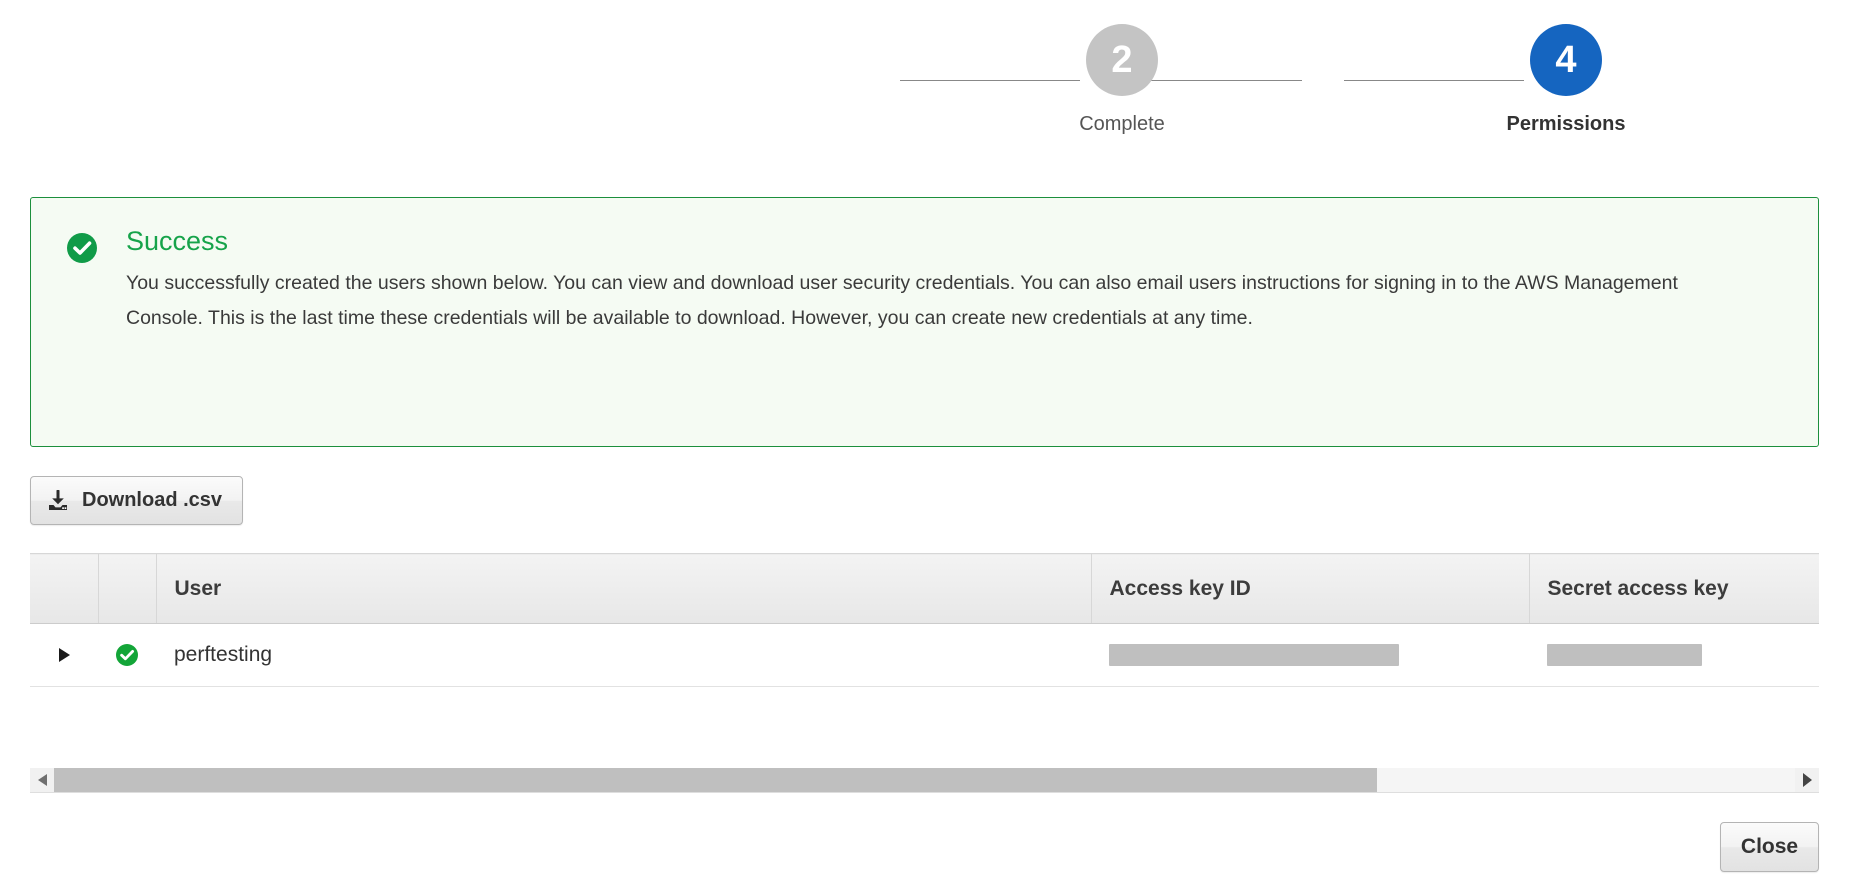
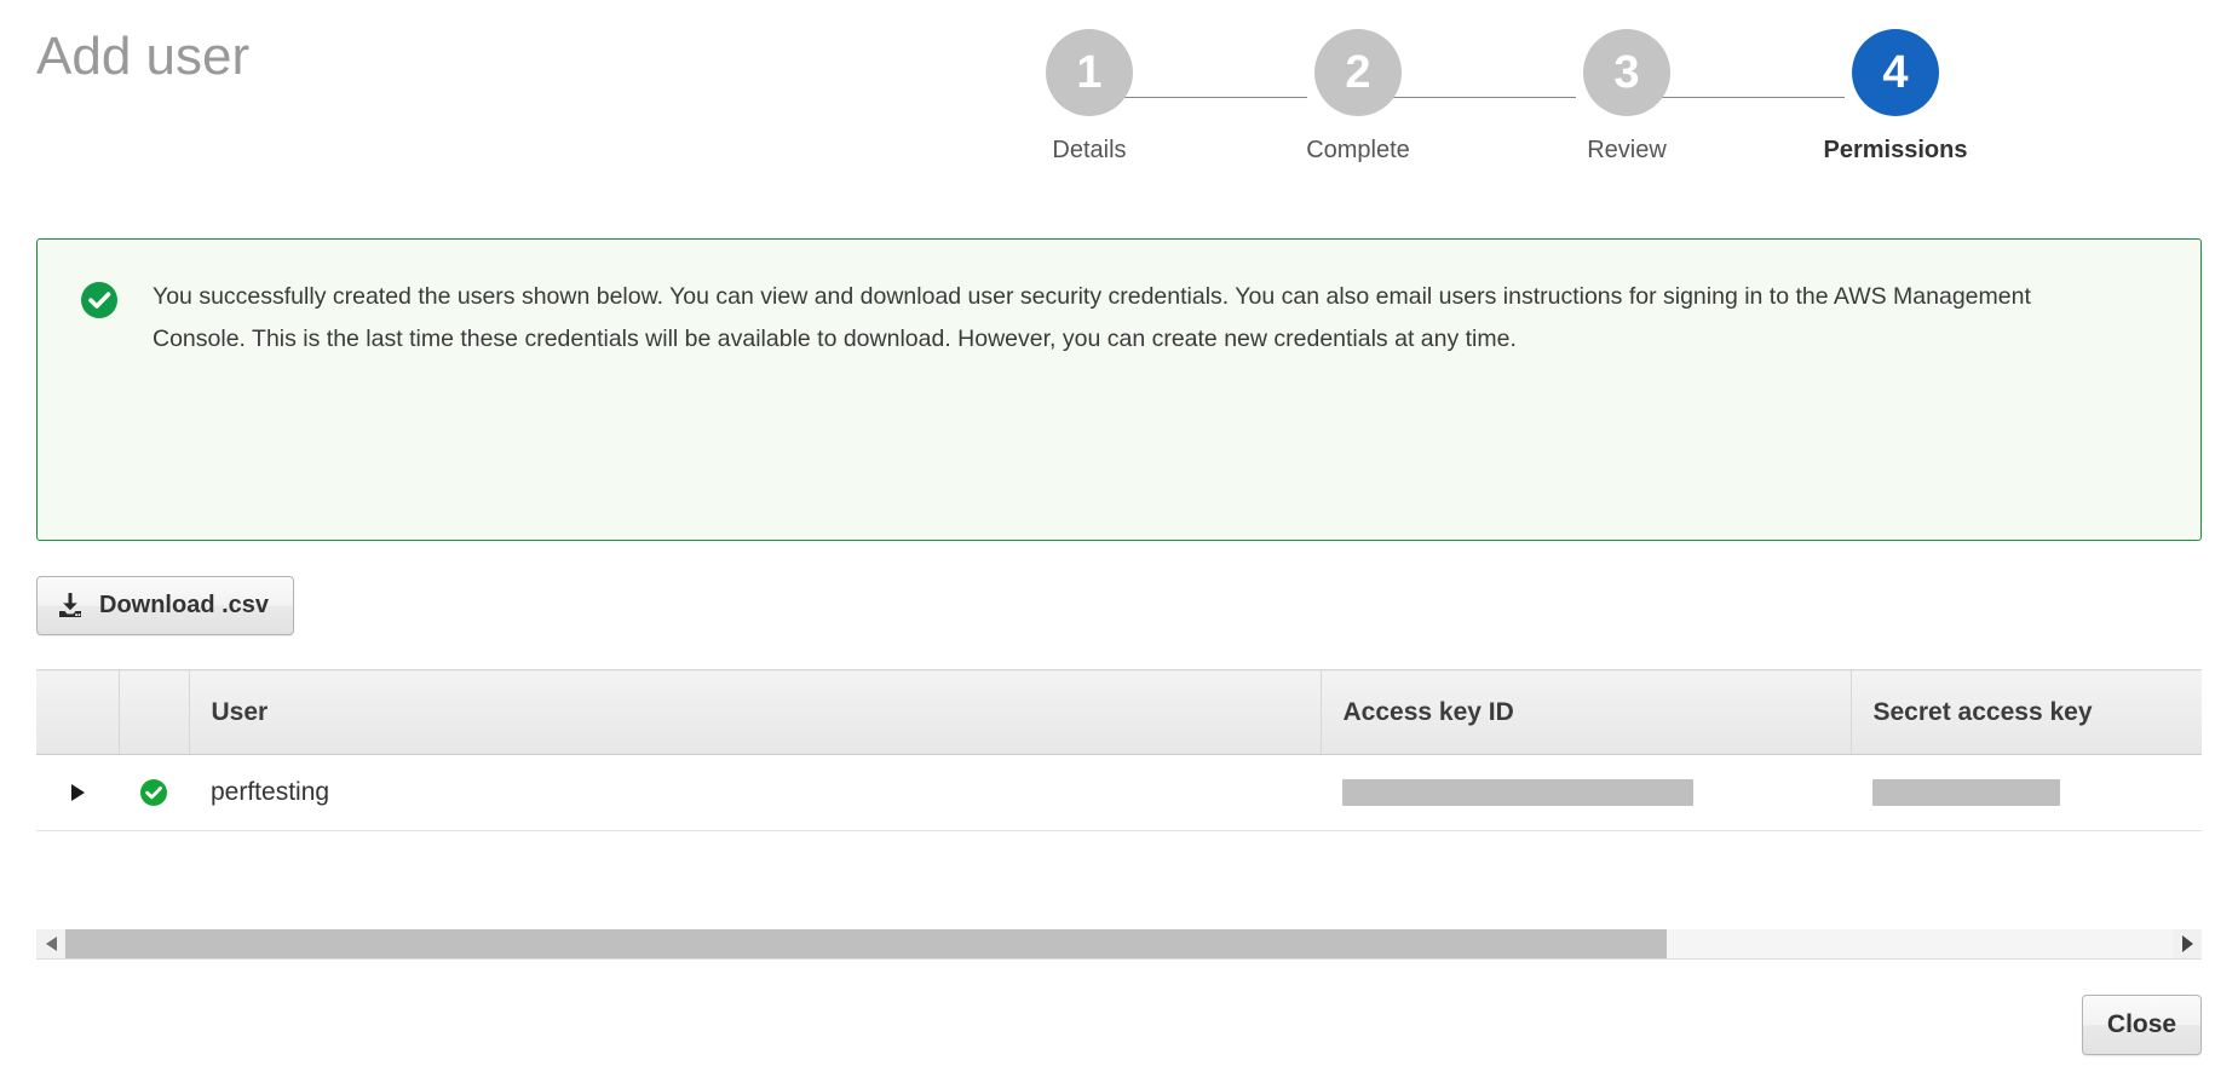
+ Add user
+ 1
+ Details
  2
  Complete
+ 3
+ Review
  4
  Permissions
- Success
  You successfully created the users shown below. You can view and download user security credentials. You can also email users instructions for signing in to the AWS Management Console. This is the last time these credentials will be available to download. However, you can create new credentials at any time.
  Download .csv
  		User	Access key ID	Secret access key
  		perftesting
  Close
